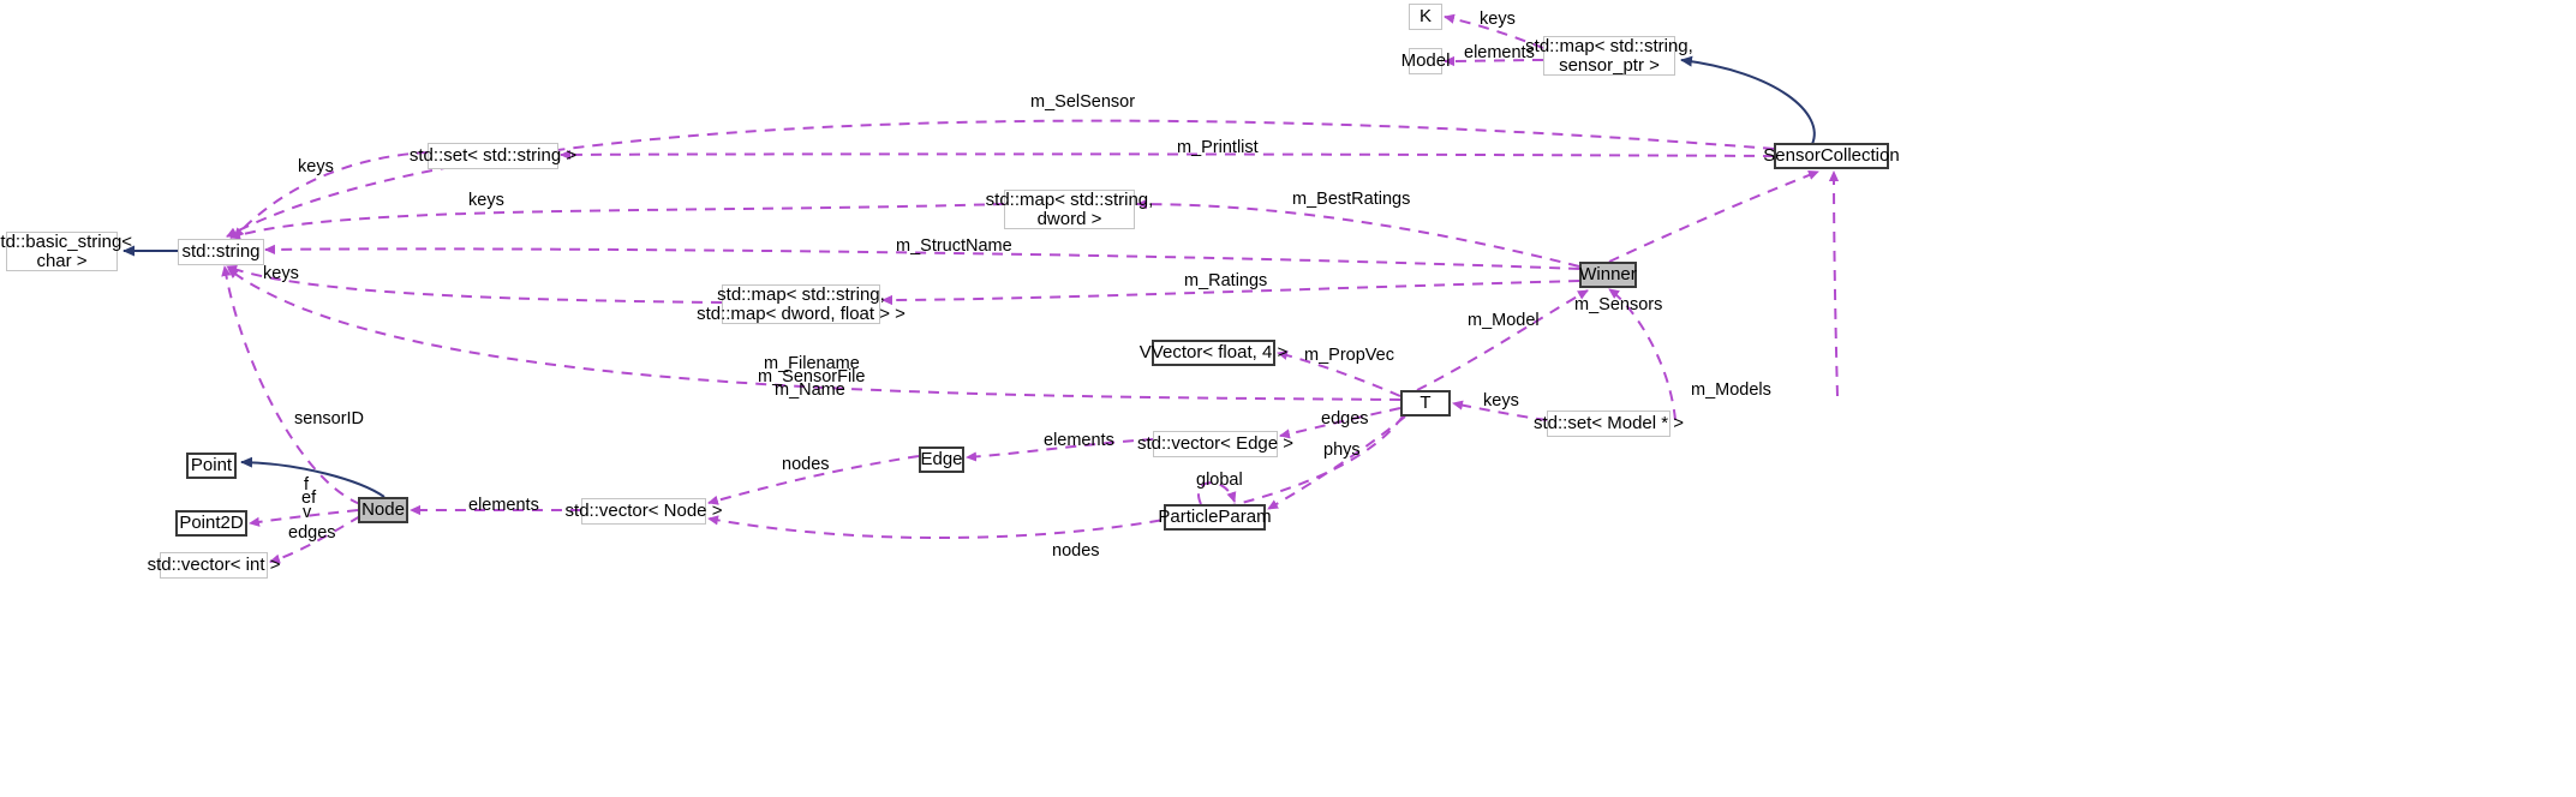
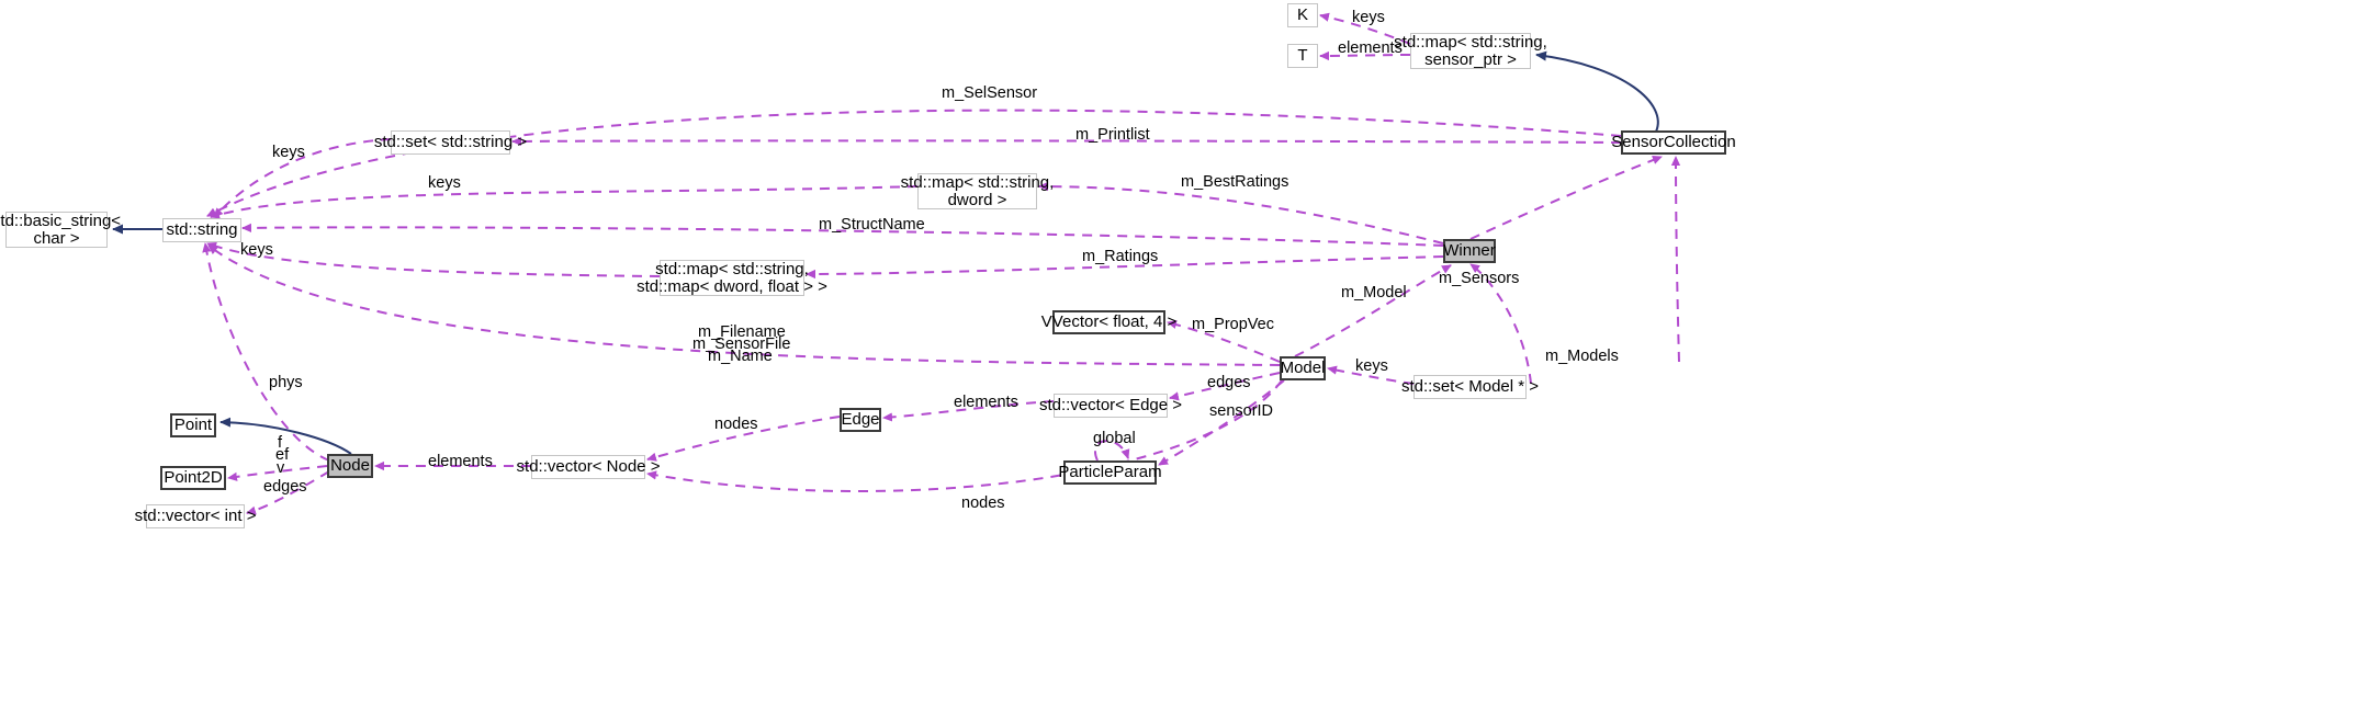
  td::basic_string<
  char >
  std::string
  std::set< std::string >
  std::map< std::string,
  dword >
  std::map< std::string,
  std::map< dword, float > >
  K
- Model
+ T
  std::map< std::string,
  sensor_ptr >
  SensorCollection
  Winner
  VVector< float, 4 >
- T
+ Model
  std::set< Model * >
  std::vector< Edge >
  Edge
  ParticleParam
  std::vector< Node >
  Point
  Node
  Point2D
  std::vector< int >
  keys
  keys
  keys
  m_SelSensor
  m_Printlist
  m_BestRatings
  m_StructName
  m_Ratings
  keys
  elements
  m_Model
  m_Sensors
  m_Models
  m_PropVec
  keys
  edges
- phys
+ sensorID
  elements
  global
  nodes
  elements
  nodes
- sensorID
+ phys
  m_Filename
  m_SensorFile
  m_Name
  f
  ef
  v
  edges
